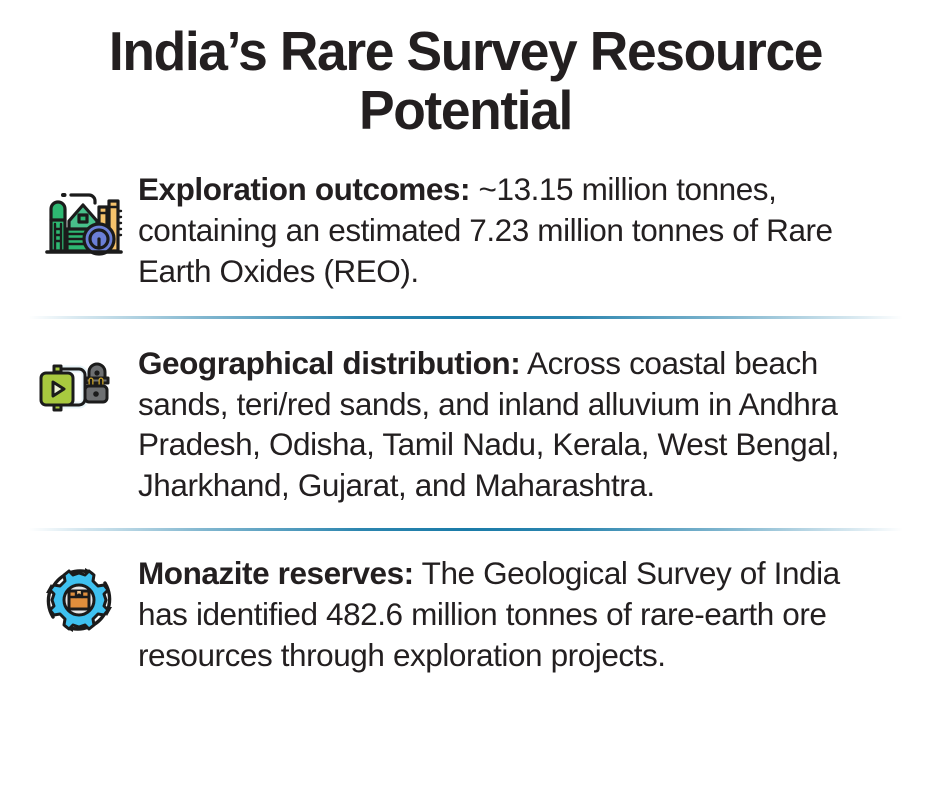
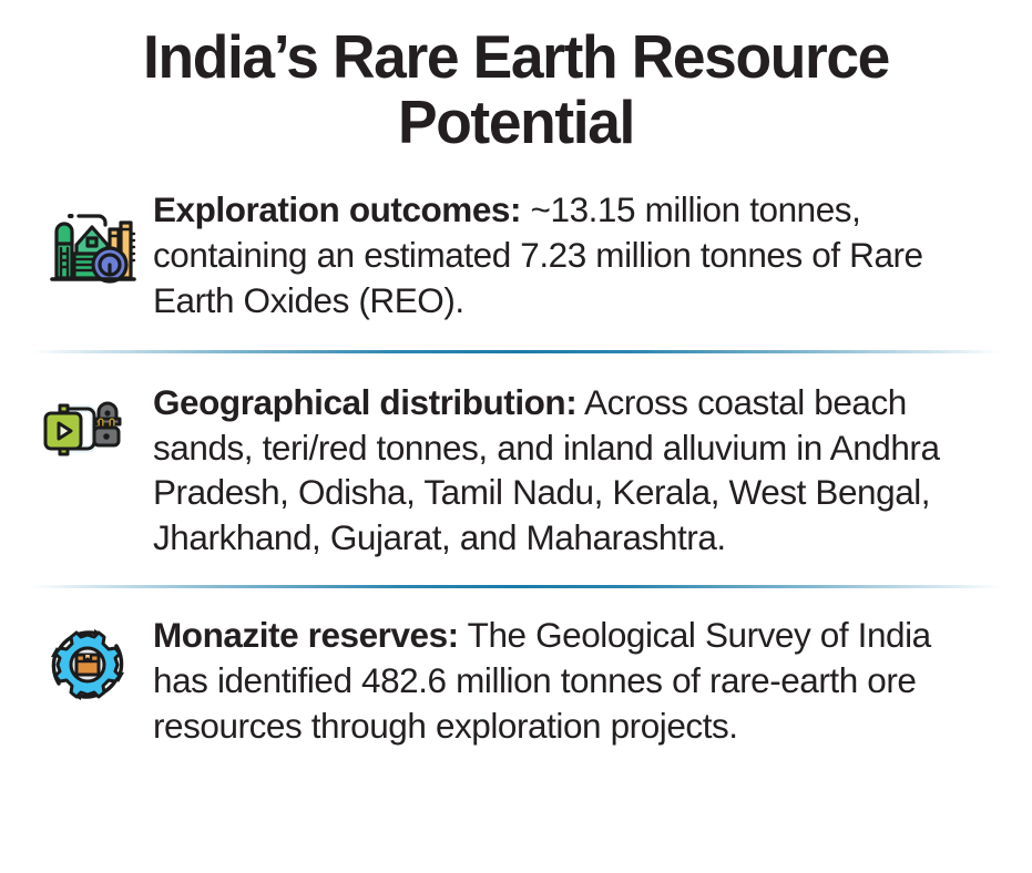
- India’s Rare Survey Resource Potential
+ India’s Rare Earth Resource Potential
  Exploration outcomes: ~13.15 million tonnes, containing an estimated 7.23 million tonnes of Rare Earth Oxides (REO).
- Geographical distribution: Across coastal beach sands, teri/red sands, and inland alluvium in Andhra Pradesh, Odisha, Tamil Nadu, Kerala, West Bengal, Jharkhand, Gujarat, and Maharashtra.
+ Geographical distribution: Across coastal beach sands, teri/red tonnes, and inland alluvium in Andhra Pradesh, Odisha, Tamil Nadu, Kerala, West Bengal, Jharkhand, Gujarat, and Maharashtra.
  Monazite reserves: The Geological Survey of India has identified 482.6 million tonnes of rare-earth ore resources through exploration projects.
